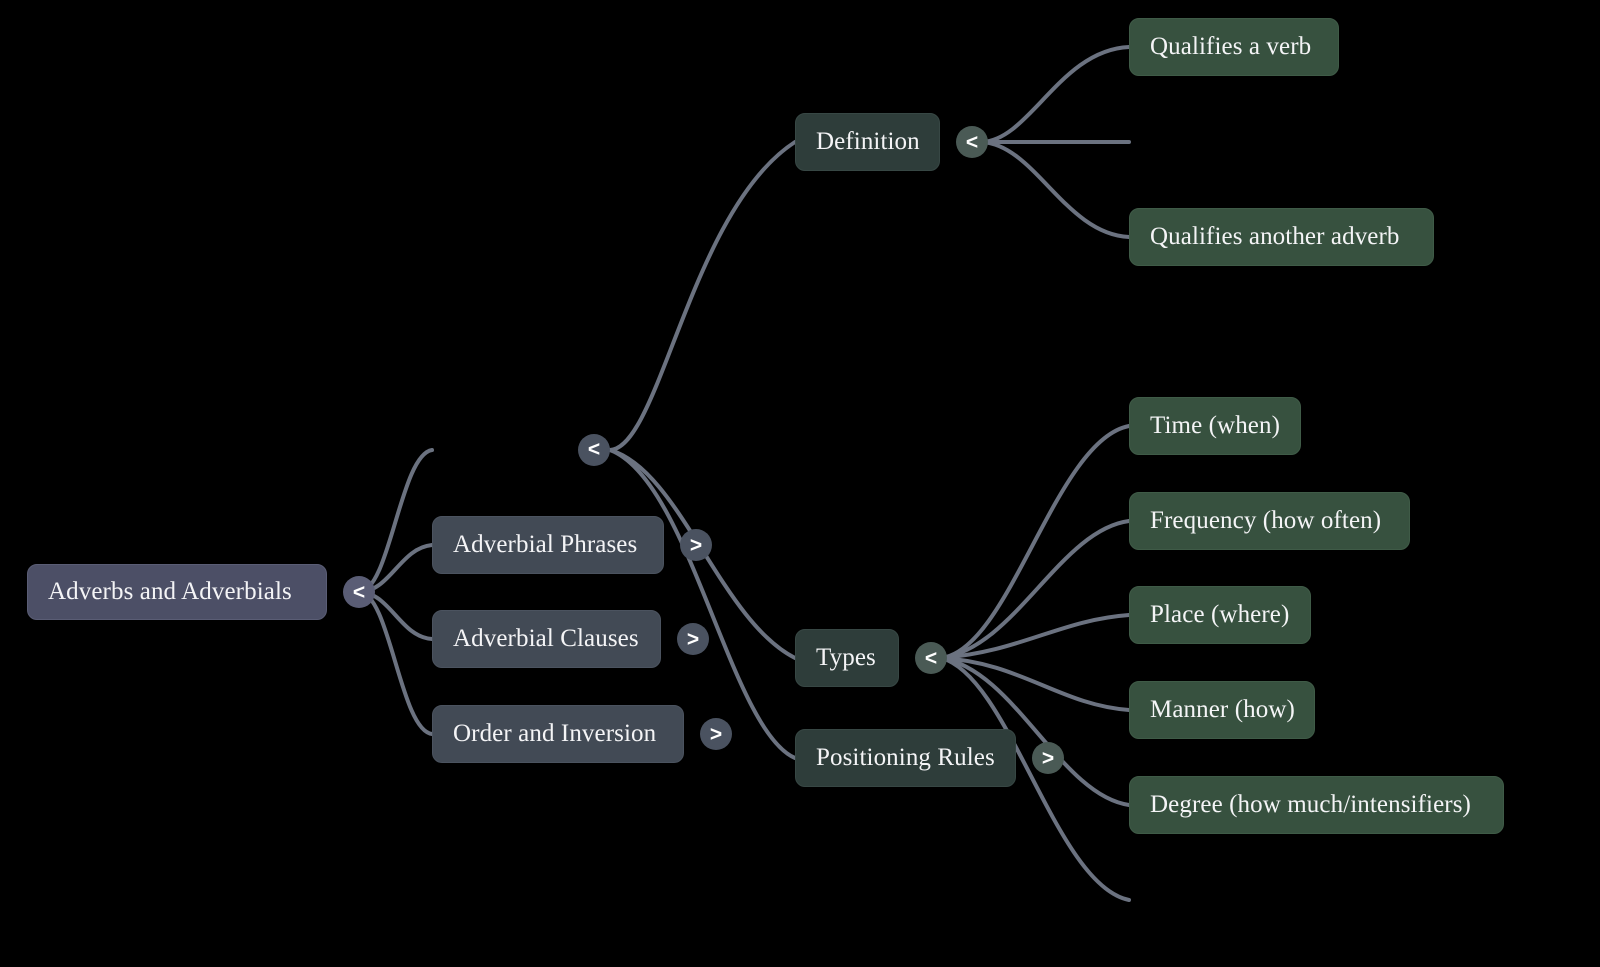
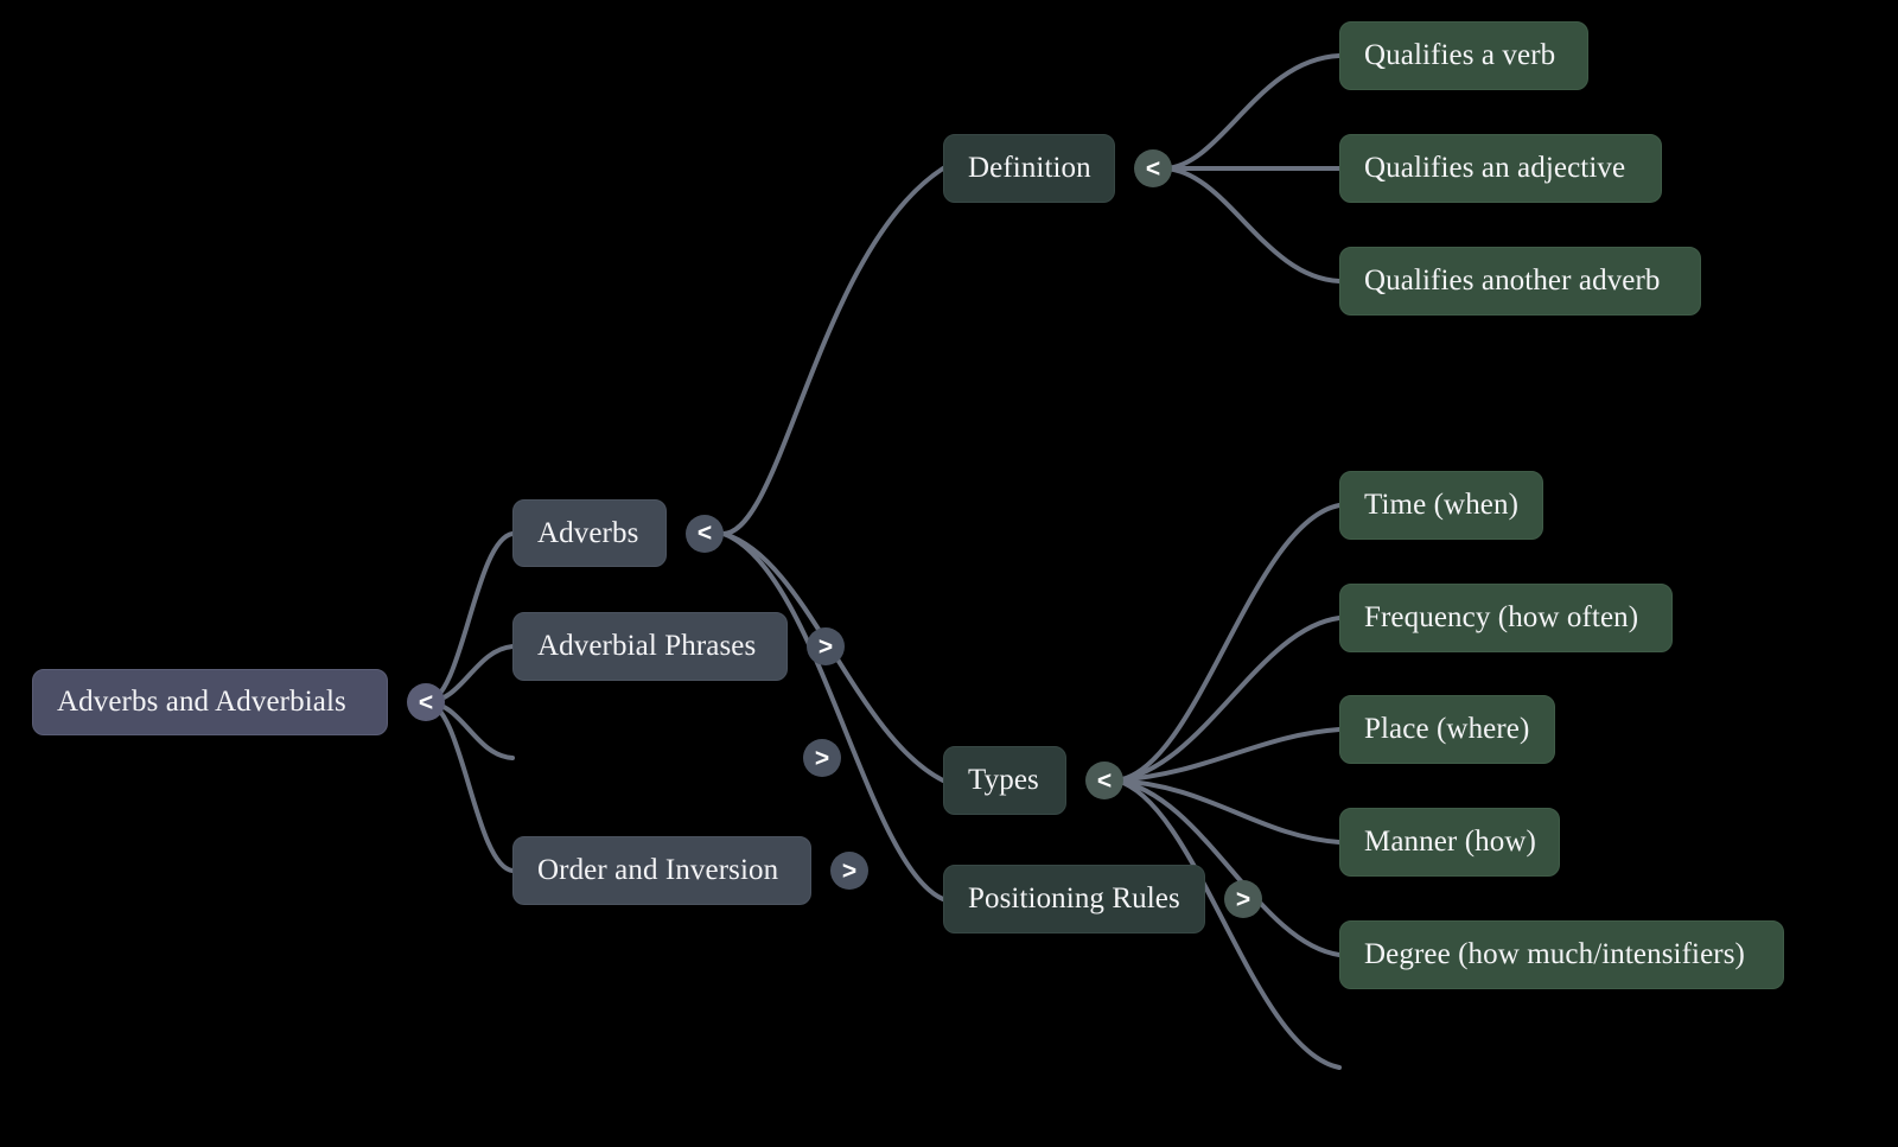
  Adverbs and Adverbials
  <
+ Adverbs
  <
  Adverbial Phrases
  >
- Adverbial Clauses
  >
  Order and Inversion
  >
  Definition
  <
  Types
  <
  Positioning Rules
  >
  Qualifies a verb
+ Qualifies an adjective
  Qualifies another adverb
  Time (when)
  Frequency (how often)
  Place (where)
  Manner (how)
  Degree (how much/intensifiers)
